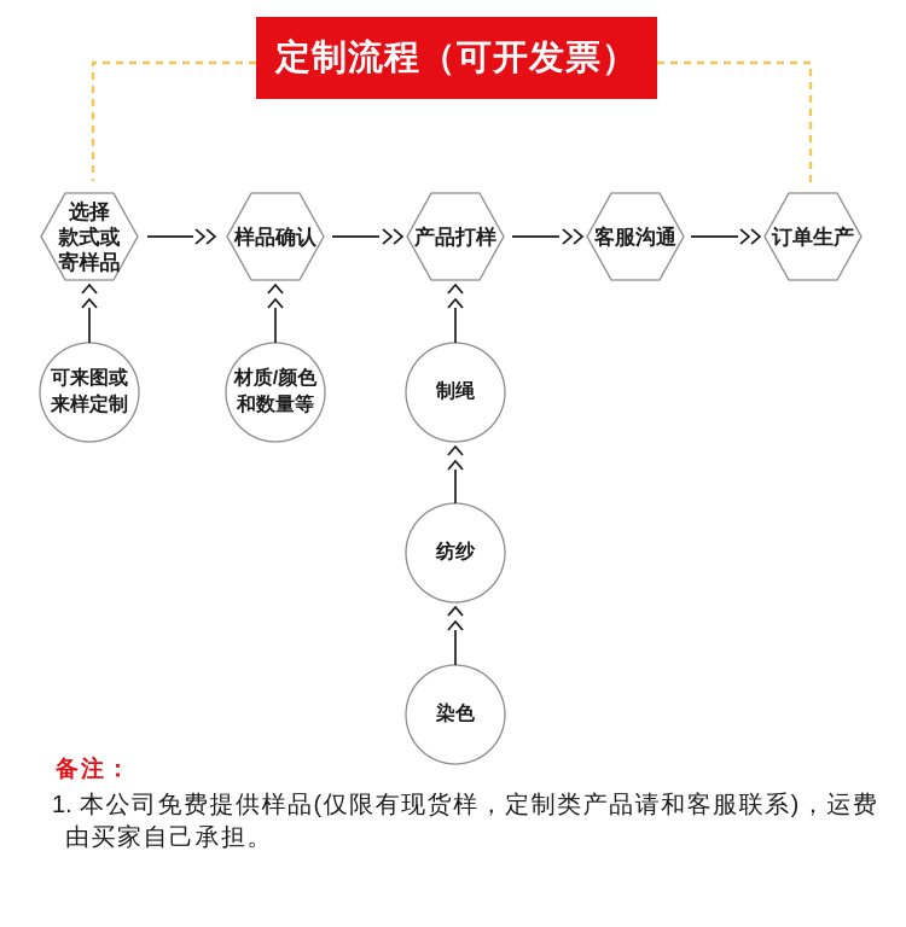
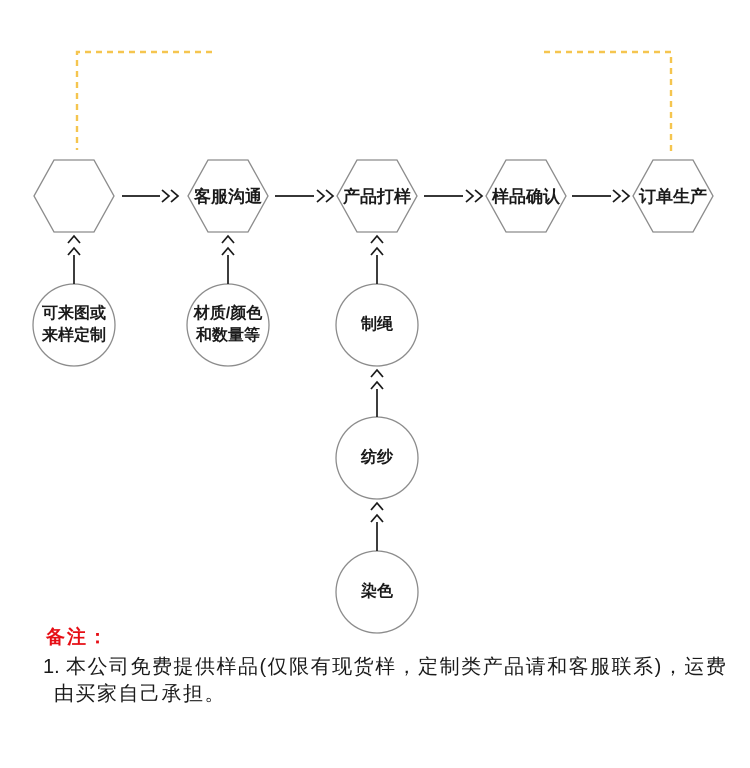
- 定制流程（可开发票）
- 选择
- 款式或
- 寄样品
- 样品确认
+ 客服沟通
  产品打样
- 客服沟通
+ 样品确认
  订单生产
  可来图或
  来样定制
  材质/颜色
  和数量等
  制绳
  纺纱
  染色
  备注：
  1.
  本公司免费提供样品(仅限有现货样，定制类产品请和客服联系)，运费
  由买家自己承担。
